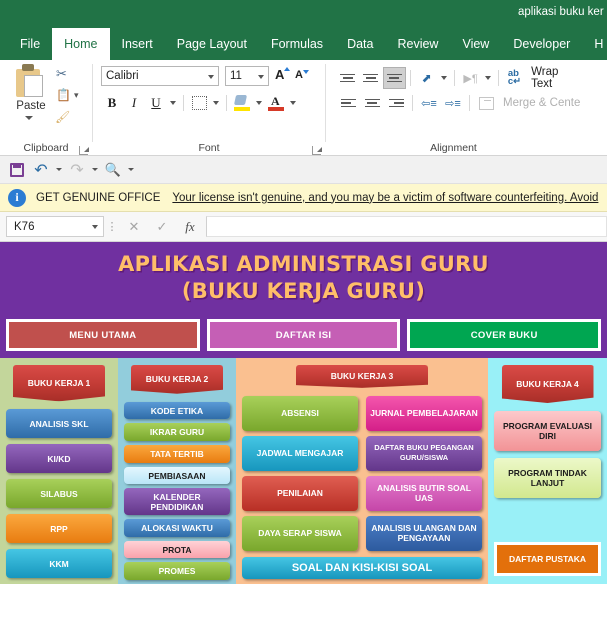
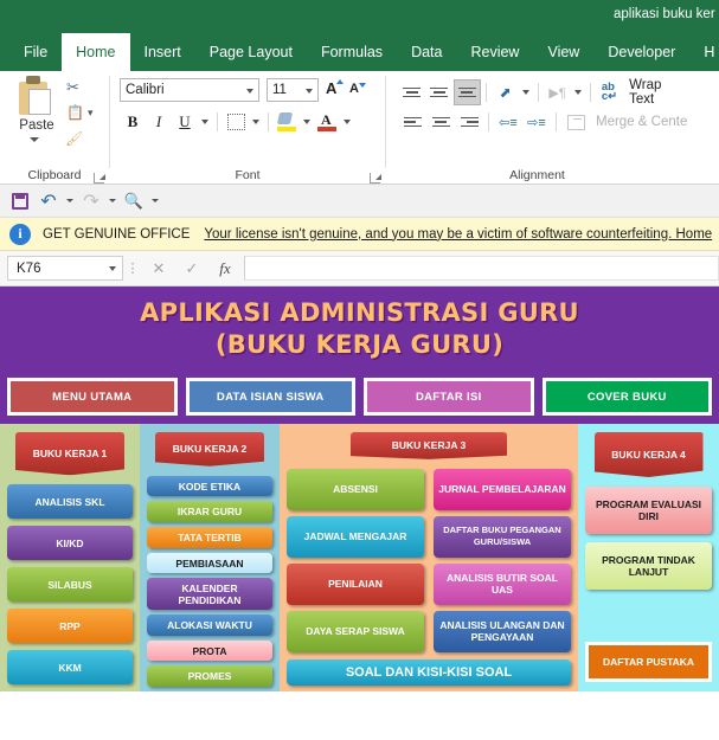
  aplikasi buku ker
  File
  Home
  Insert
  Page Layout
  Formulas
  Data
  Review
  View
  Developer
  H
  Paste
  ✂
  📋
  ▾
  🖌
  Clipboard
  Calibri
  11
  A
  A
  B
  I
  U
  A
  Font
  ⬈
  ▶¶
  ab
  c↵
  Wrap Text
  ⇦≡
  ⇨≡
  Merge & Cente
  Alignment
  ↶
  ↷
  🔍
  i
  GET GENUINE OFFICE
- Your license isn't genuine, and you may be a victim of software counterfeiting. Avoid
+ Your license isn't genuine, and you may be a victim of software counterfeiting. Home
  K76
  ⋮
  ✕
  ✓
  fx
  APLIKASI ADMINISTRASI GURU
  (BUKU KERJA GURU)
  MENU UTAMA
+ DATA ISIAN SISWA
  DAFTAR ISI
  COVER BUKU
  BUKU KERJA 1
  ANALISIS SKL
  KI/KD
  SILABUS
  RPP
  KKM
  BUKU KERJA 2
  KODE ETIKA
  IKRAR GURU
  TATA TERTIB
  PEMBIASAAN
  KALENDER PENDIDIKAN
  ALOKASI WAKTU
  PROTA
  PROMES
  BUKU KERJA 3
  ABSENSI
  JADWAL MENGAJAR
  PENILAIAN
  DAYA SERAP SISWA
  JURNAL PEMBELAJARAN
  DAFTAR BUKU PEGANGAN GURU/SISWA
  ANALISIS BUTIR SOAL UAS
  ANALISIS ULANGAN DAN PENGAYAAN
  SOAL DAN KISI-KISI SOAL
  BUKU KERJA 4
  PROGRAM EVALUASI DIRI
  PROGRAM TINDAK LANJUT
  DAFTAR PUSTAKA
